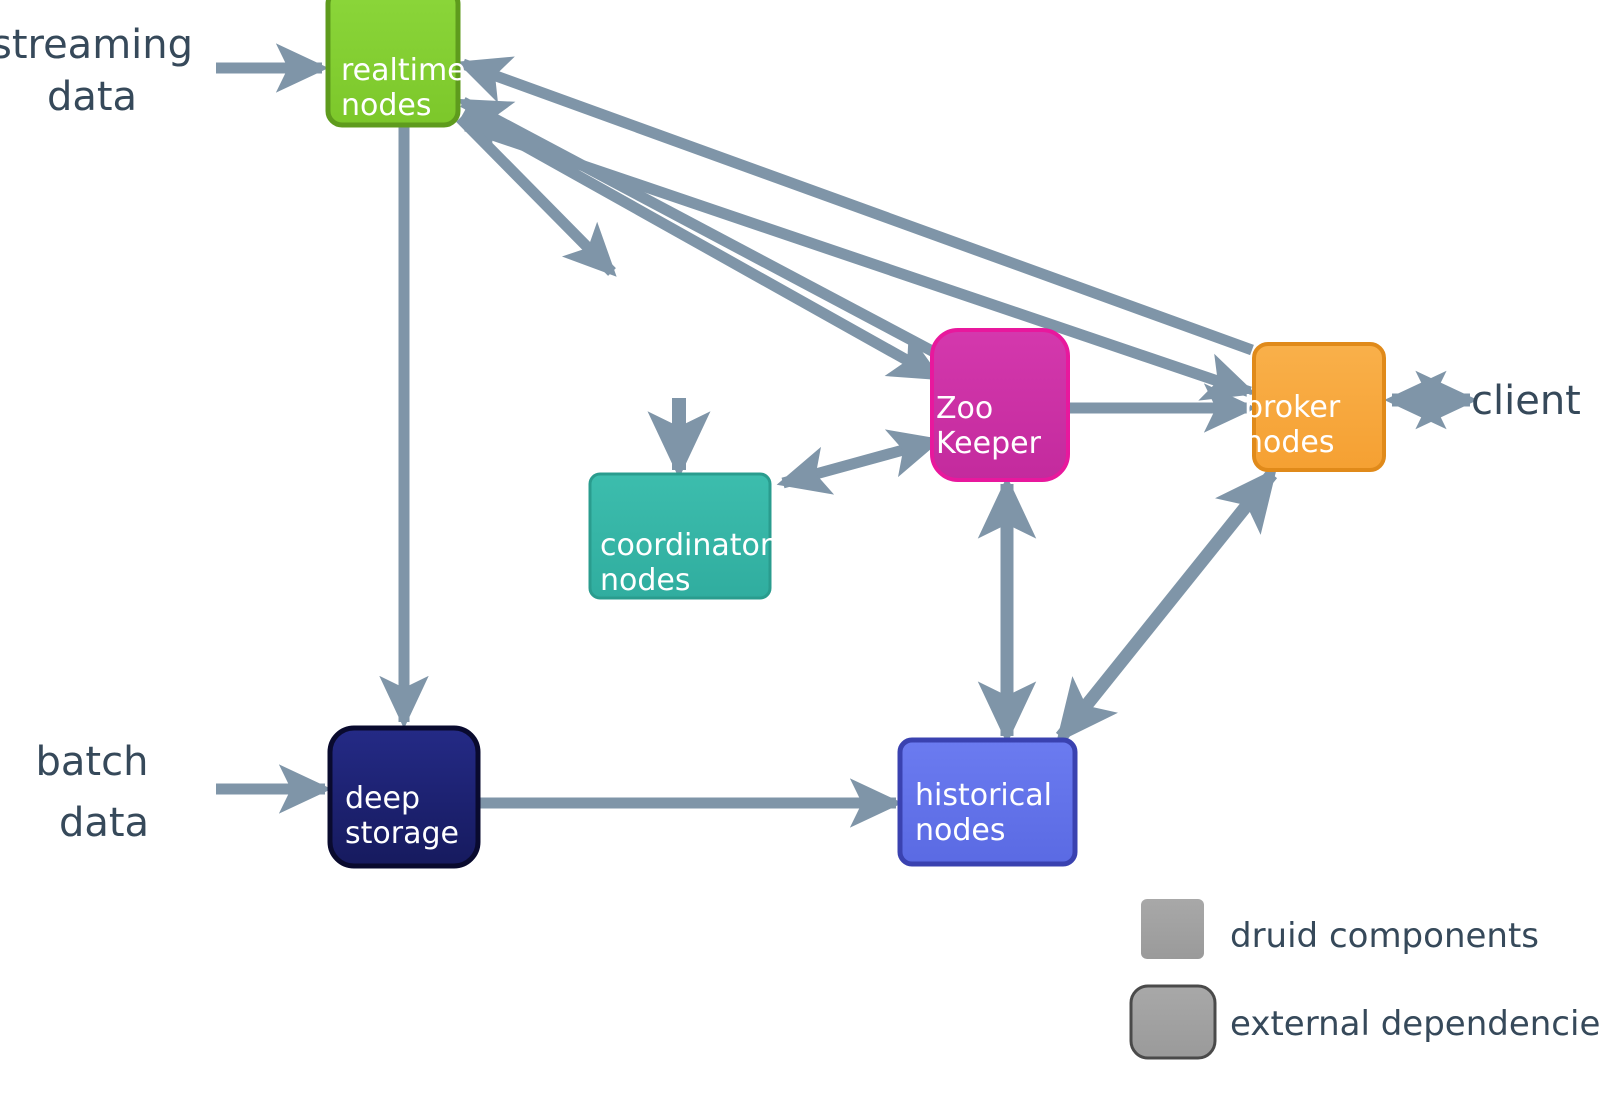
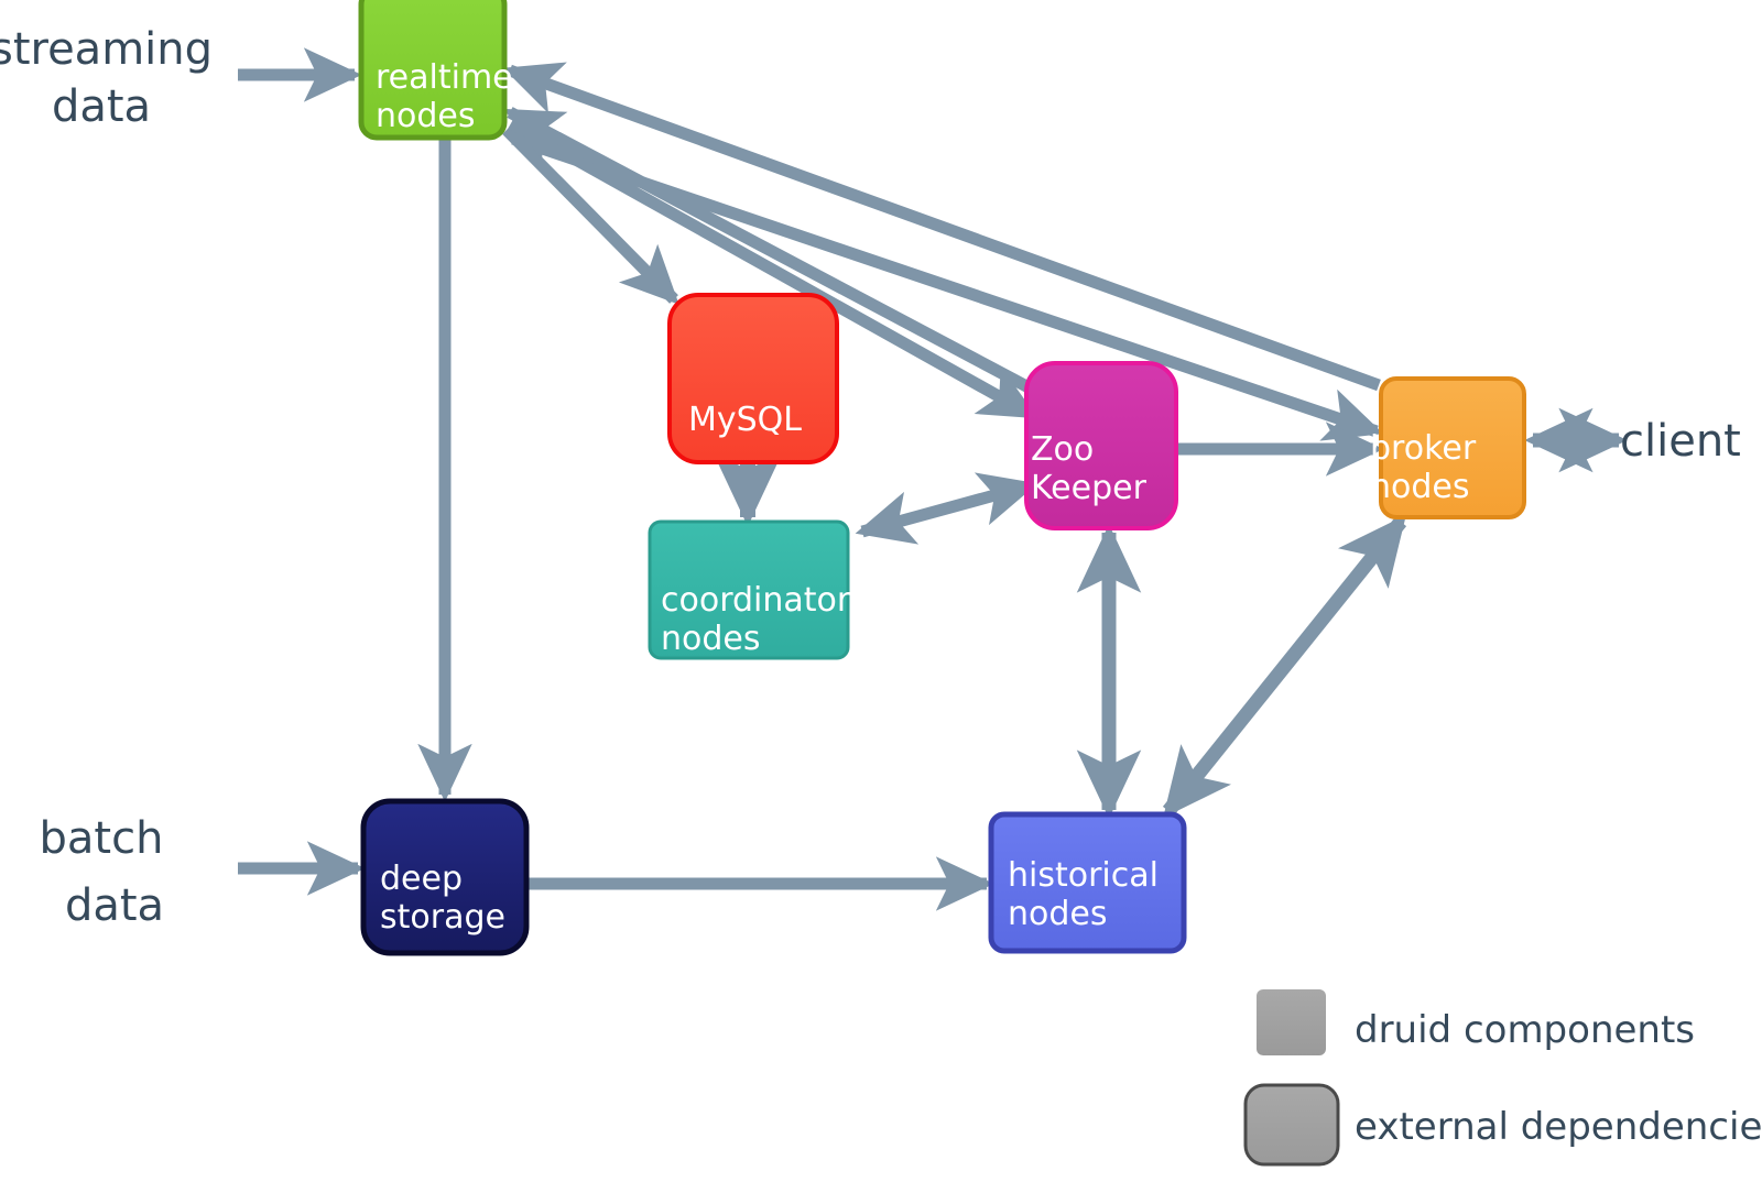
  realtime
  nodes
+ MySQL
  coordinator
  nodes
  Zoo
  Keeper
  broker
  nodes
  deep
  storage
  historical
  nodes
  streaming
  data
  batch
  data
  client
  druid components
  external dependencie
